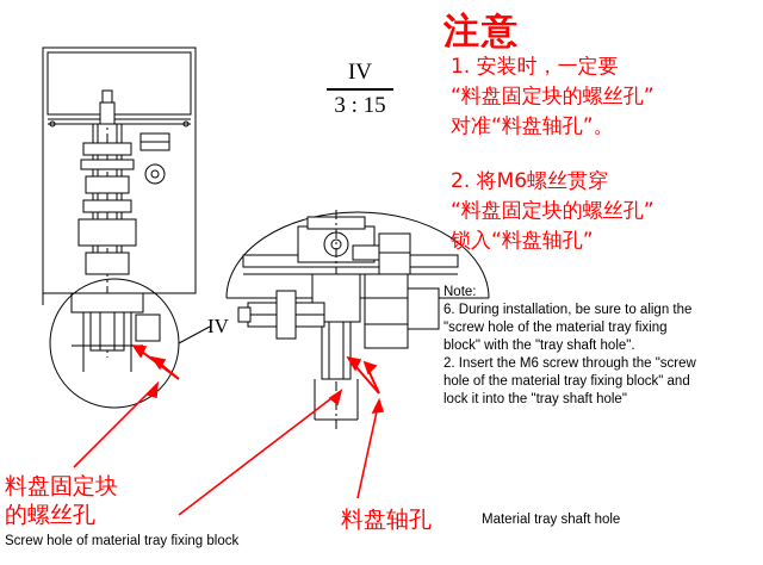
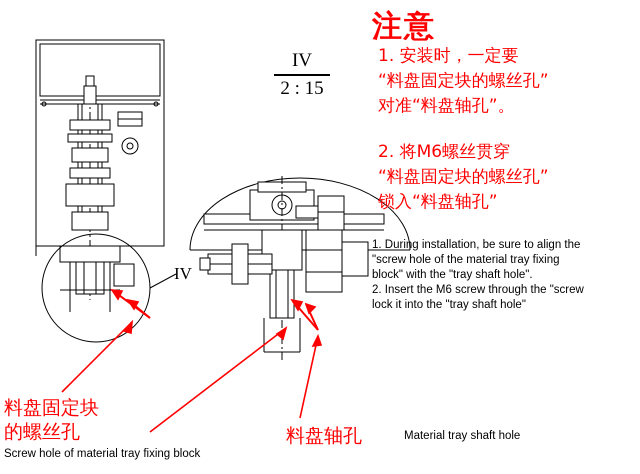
  注意
  1. 安装时，一定要
  “料盘固定块的螺丝孔”
  对准“料盘轴孔”。
  2. 将M6螺丝贯穿
  “料盘固定块的螺丝孔”
  锁入“料盘轴孔”
- Note:
- 6. During installation, be sure to align the
+ 1. During installation, be sure to align the
  "screw hole of the material tray fixing
  block" with the "tray shaft hole".
  2. Insert the M6 screw through the "screw
- hole of the material tray fixing block" and
  lock it into the "tray shaft hole"
  IV
- 3 : 15
+ 2 : 15
  IV
  料盘固定块
  的螺丝孔
  Screw hole of material tray fixing block
  料盘轴孔
  Material tray shaft hole
